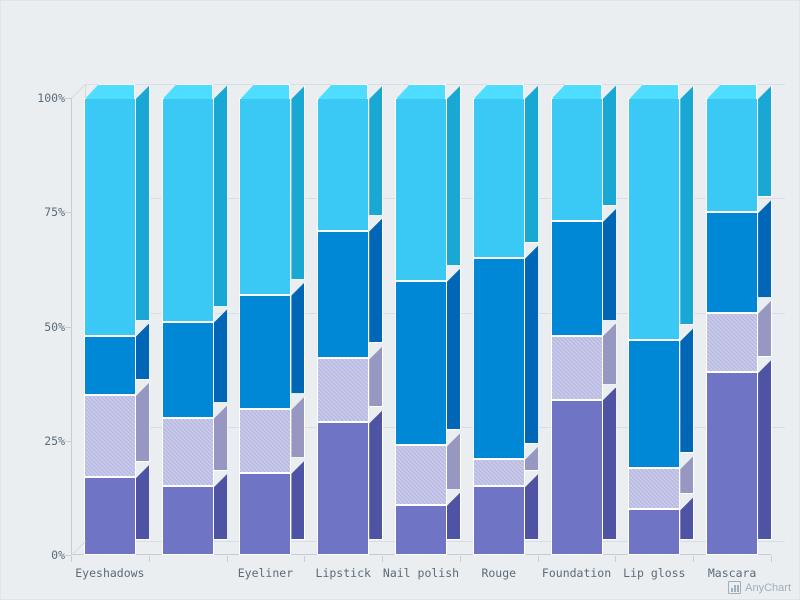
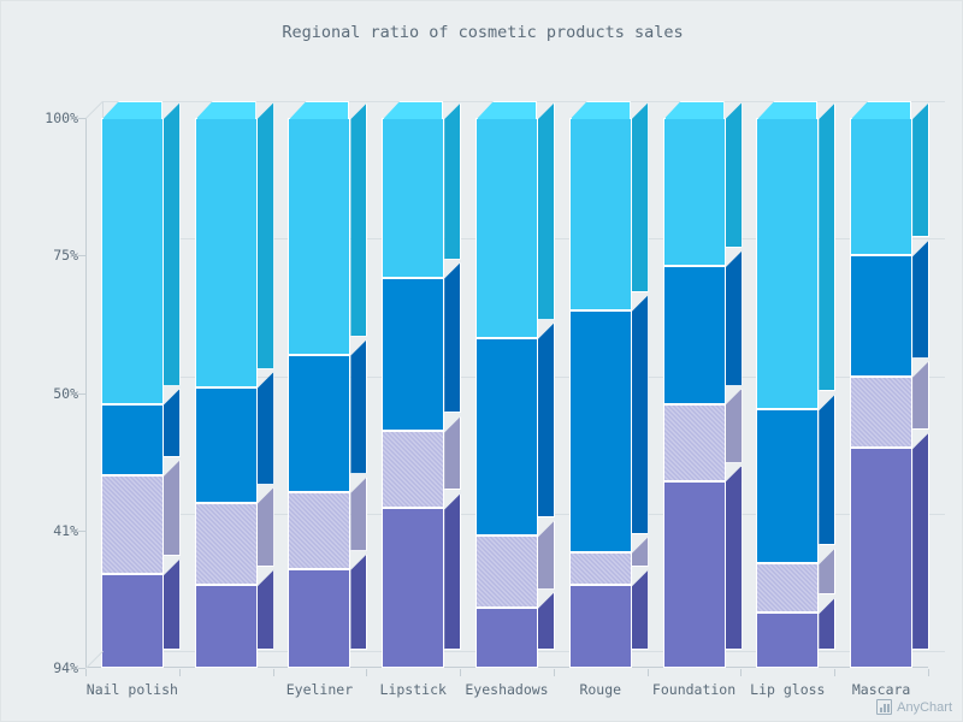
+ Regional ratio of cosmetic products sales
- 0%
+ 94%
- 25%
+ 41%
  50%
  75%
  100%
- Eyeshadows
+ Nail polish
  Eyeliner
  Lipstick
- Nail polish
+ Eyeshadows
  Rouge
  Foundation
  Lip gloss
  Mascara
  AnyChart
